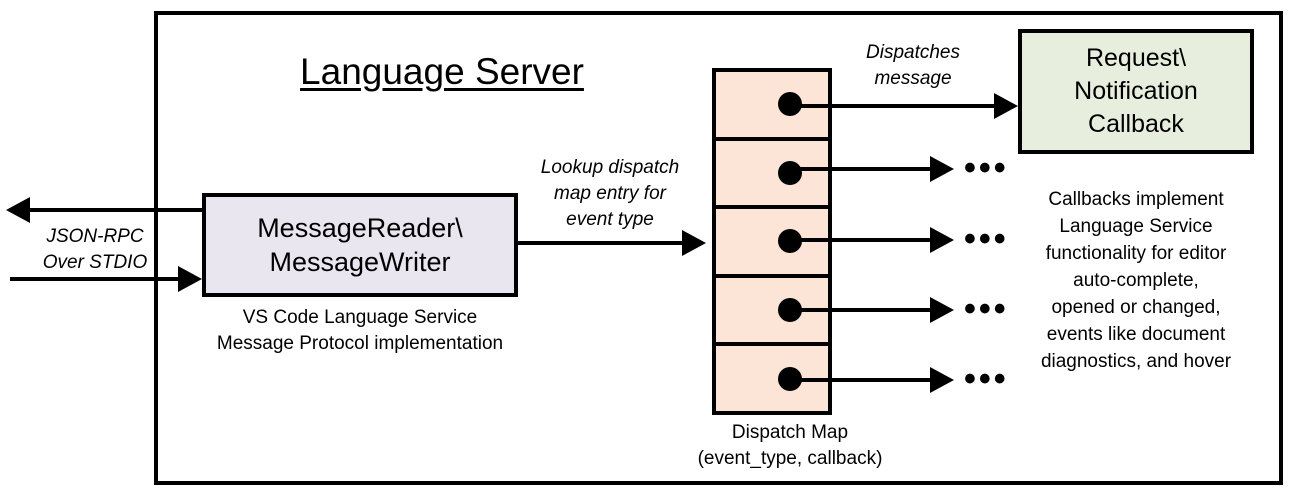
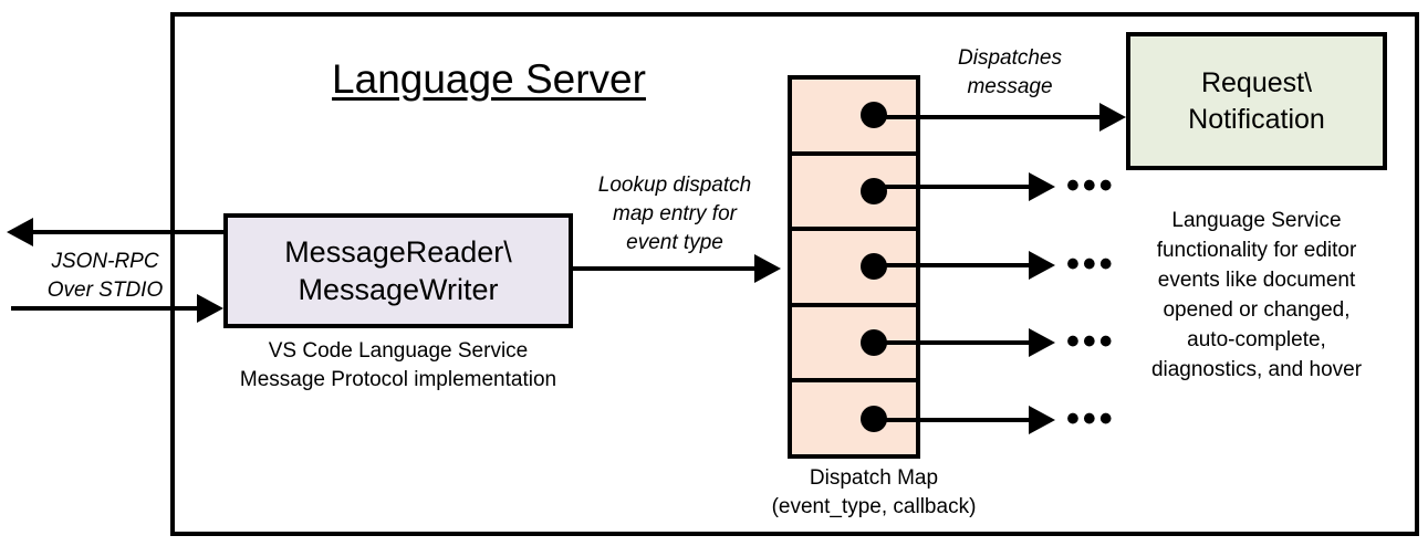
  Language Server
  JSON-RPC
  Over STDIO
  MessageReader\
  MessageWriter
  VS Code Language Service
  Message Protocol implementation
  Lookup dispatch
  map entry for
  event type
  Dispatch Map
  (event_type, callback)
  Dispatches
  message
  •••
  •••
  •••
  •••
  Request\
  Notification
- Callback
- Callbacks implement
  Language Service
  functionality for editor
- auto-complete,
+ events like document
  opened or changed,
- events like document
+ auto-complete,
  diagnostics, and hover
